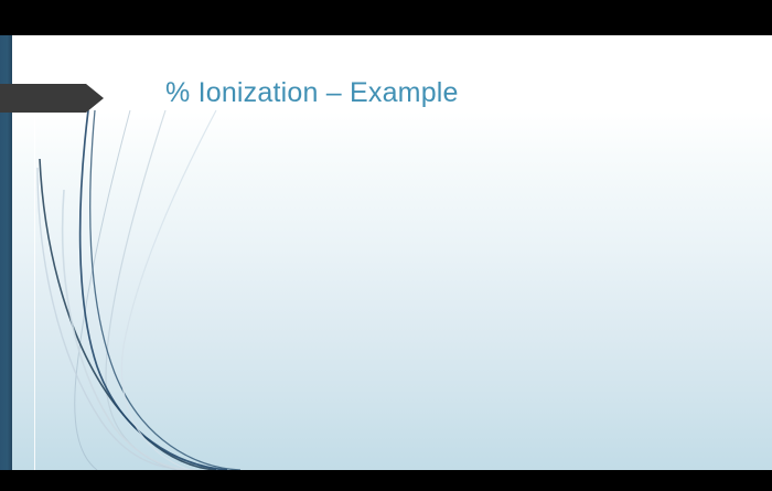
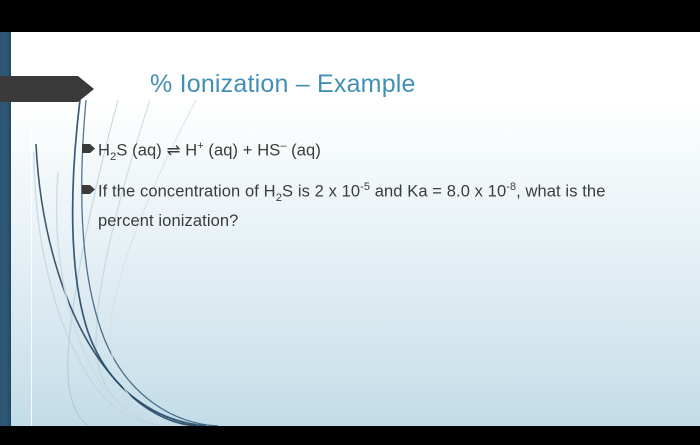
  % Ionization – Example
+ H2S (aq) ⇌ H+ (aq) + HS– (aq)
+ If the concentration of H2S is 2 x 10-5 and Ka = 8.0 x 10-8, what is the percent ionization?
